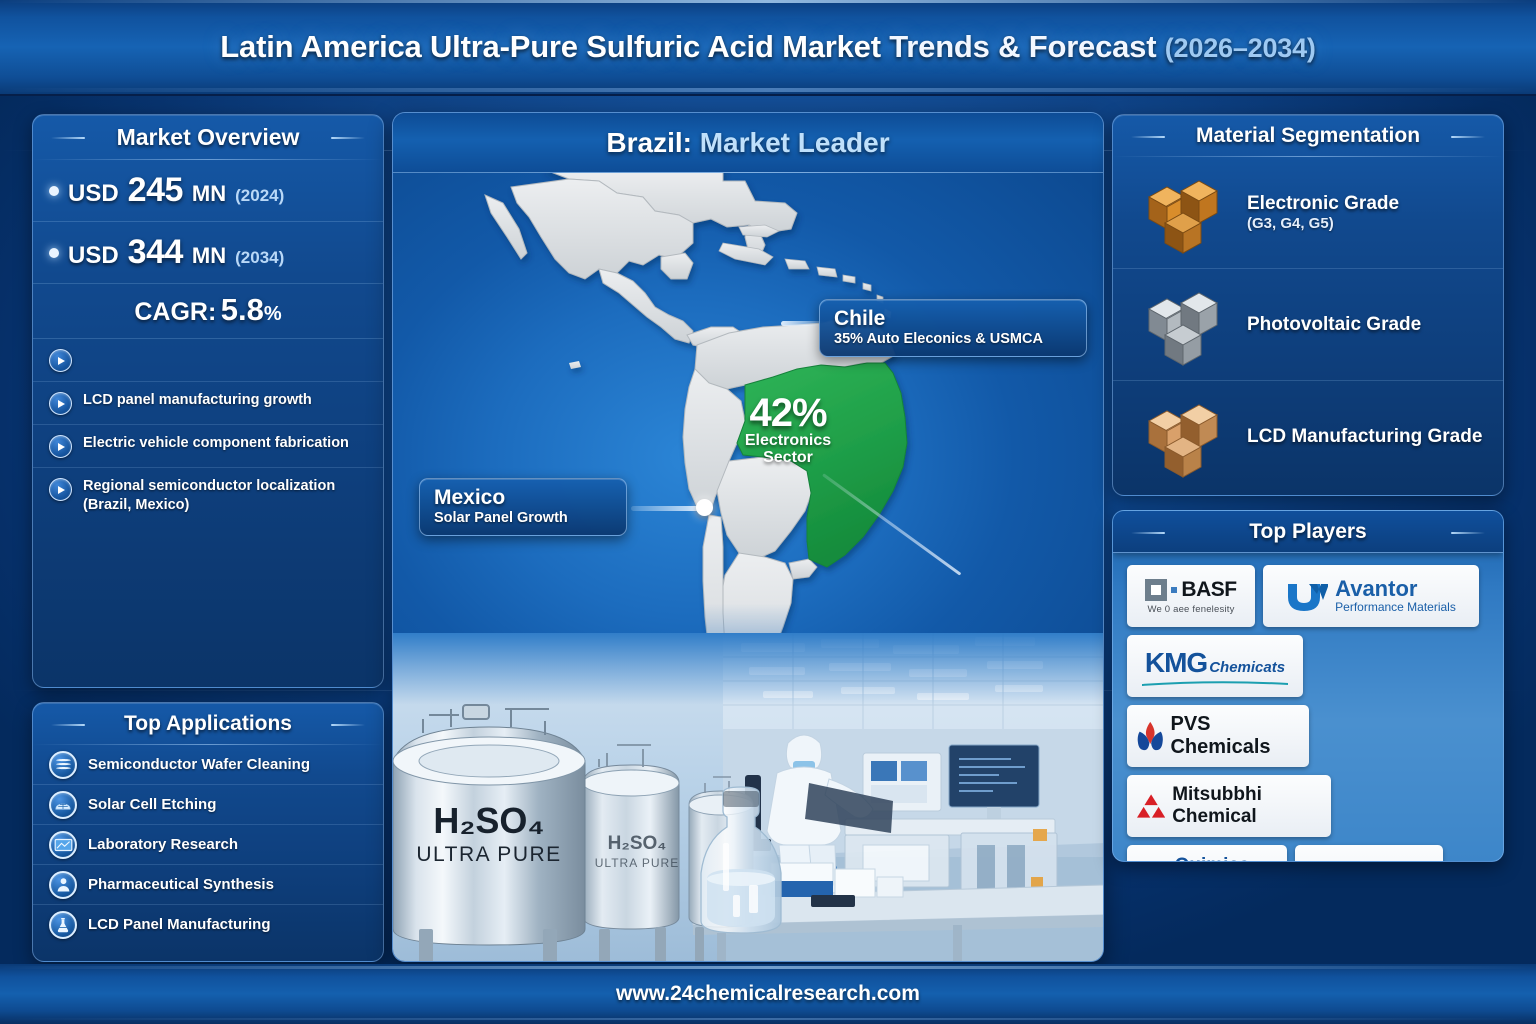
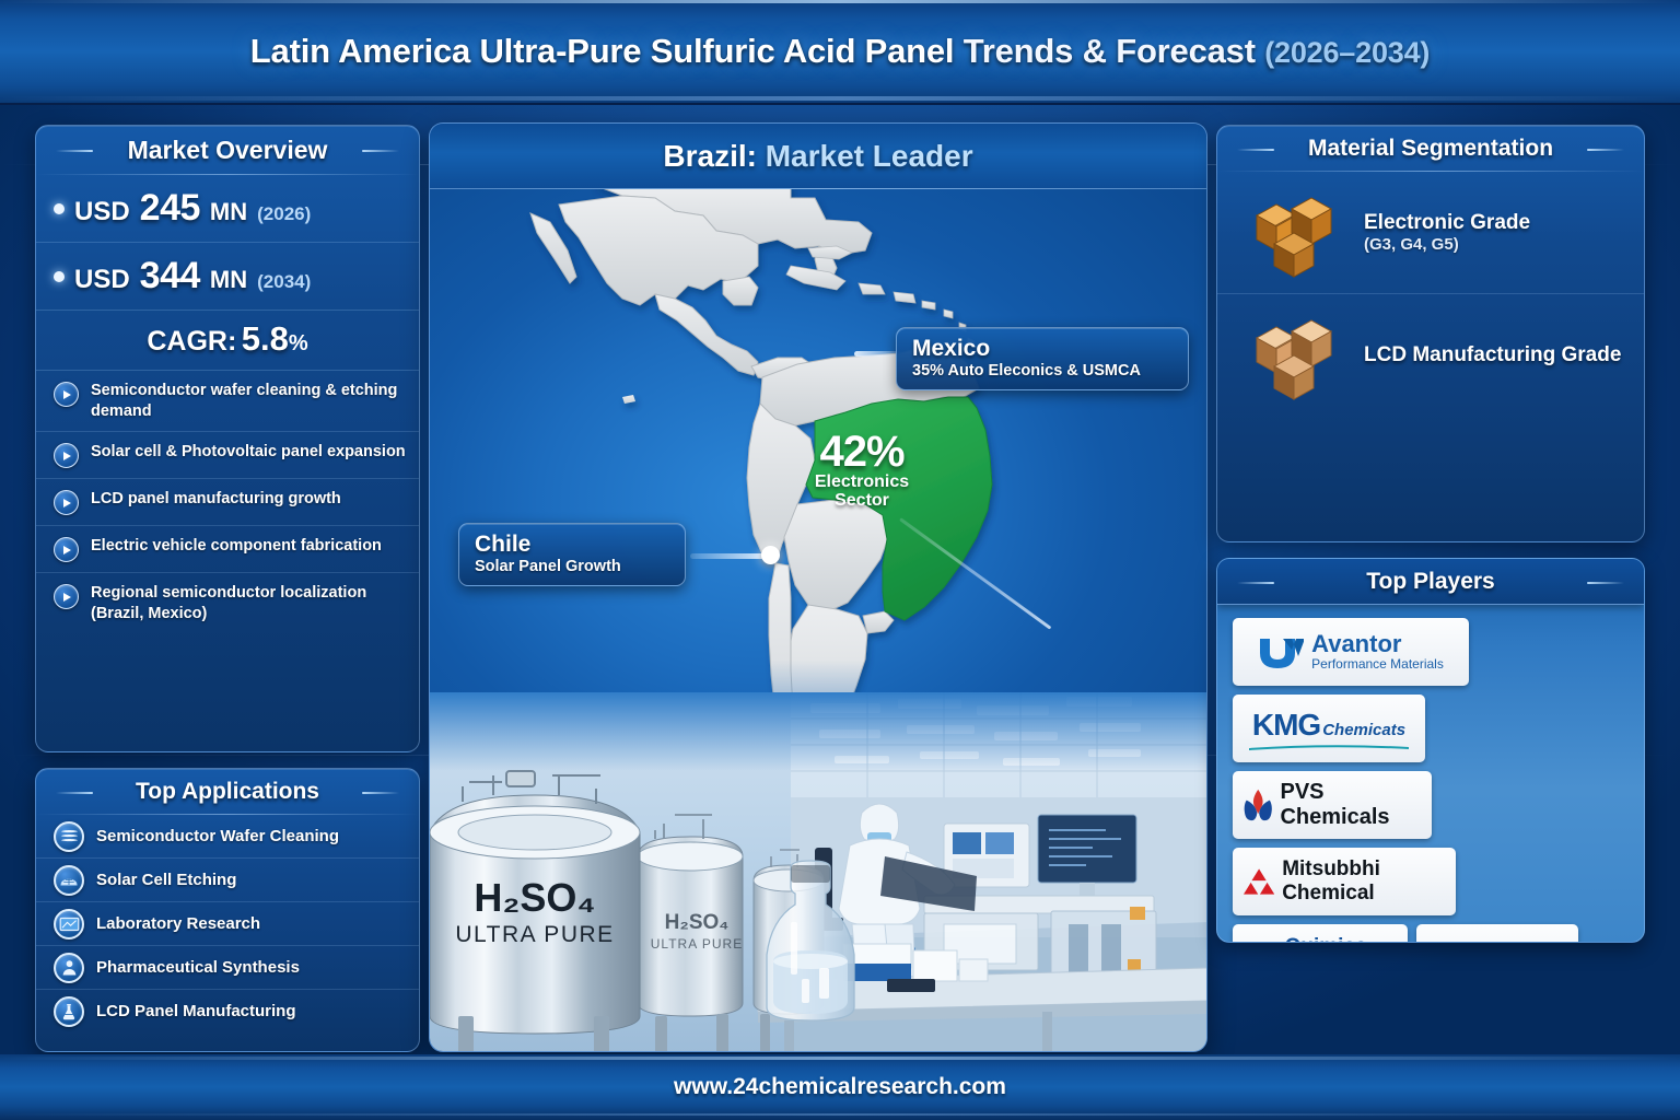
- Latin America Ultra-Pure Sulfuric Acid Market Trends & Forecast (2026–2034)
+ Latin America Ultra-Pure Sulfuric Acid Panel Trends & Forecast (2026–2034)
  Market Overview
  USD
  245
  MN
- (2024)
+ (2026)
  USD
  344
  MN
  (2034)
  CAGR: 5.8%
+ Semiconductor wafer cleaning & etching demand
+ Solar cell & Photovoltaic panel expansion
  LCD panel manufacturing growth
  Electric vehicle component fabrication
  Regional semiconductor localization (Brazil, Mexico)
  Top Applications
  Semiconductor Wafer Cleaning
  Solar Cell Etching
  Laboratory Research
  Pharmaceutical Synthesis
  LCD Panel Manufacturing
  Brazil: Market Leader
  42%
  Electronics
  Sector
- Chile
+ Mexico
  35% Auto Eleconics & USMCA
- Mexico
+ Chile
  Solar Panel Growth
  H₂SO₄
  ULTRA PURE
  H₂SO₄
  ULTRA PURE
  Material Segmentation
  Electronic Grade
  (G3, G4, G5)
- Photovoltaic Grade
  LCD Manufacturing Grade
  Top Players
- BASF
- We 0 aee fenelesity
  Avantor
  Performance Materials
  KMG
  Chemicats
  PVS Chemicals
  Mitsubbhi Chemical
  www.24chemicalresearch.com
